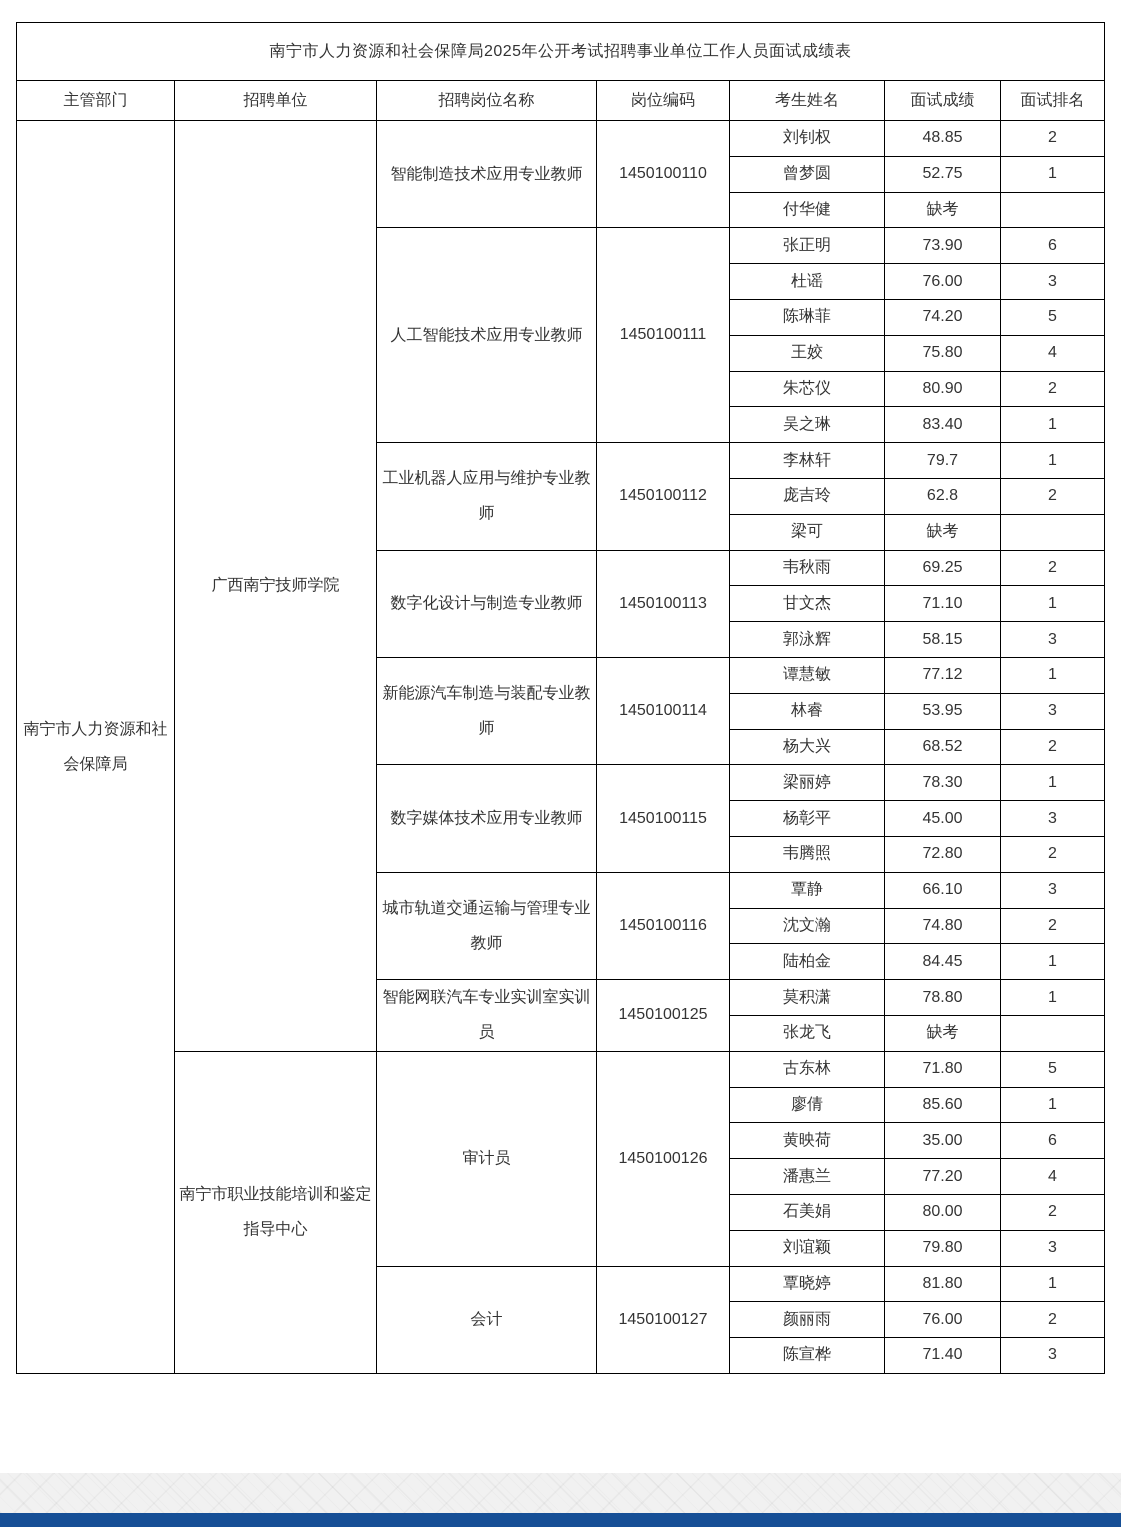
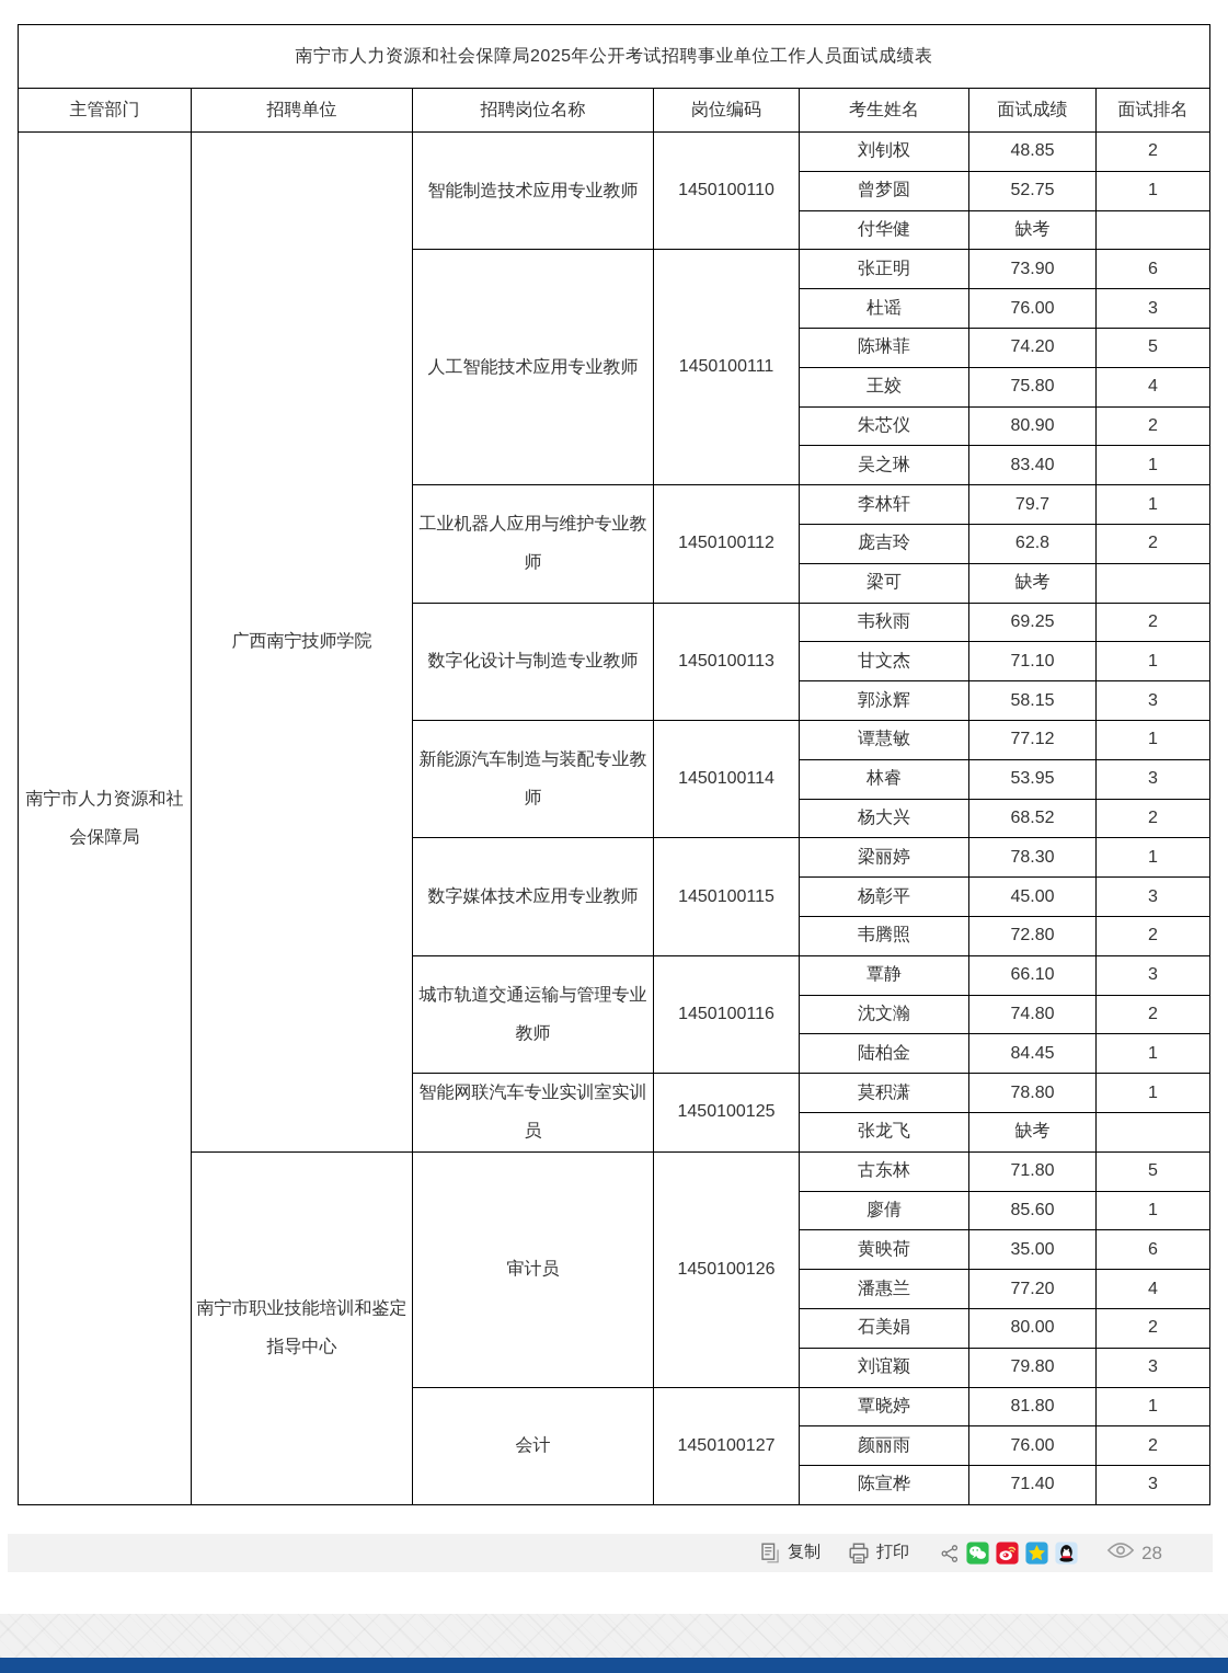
  南宁市人力资源和社会保障局2025年公开考试招聘事业单位工作人员面试成绩表
  主管部门	招聘单位	招聘岗位名称	岗位编码	考生姓名	面试成绩	面试排名
  南宁市人力资源和社会保障局	广西南宁技师学院	智能制造技术应用专业教师	1450100110	刘钊权	48.85	2
  曾梦圆	52.75	1
  付华健	缺考
  人工智能技术应用专业教师	1450100111	张正明	73.90	6
  杜谣	76.00	3
  陈琳菲	74.20	5
  王姣	75.80	4
  朱芯仪	80.90	2
  吴之琳	83.40	1
  工业机器人应用与维护专业教师	1450100112	李林轩	79.7	1
  庞吉玲	62.8	2
  梁可	缺考
  数字化设计与制造专业教师	1450100113	韦秋雨	69.25	2
  甘文杰	71.10	1
  郭泳辉	58.15	3
  新能源汽车制造与装配专业教师	1450100114	谭慧敏	77.12	1
  林睿	53.95	3
  杨大兴	68.52	2
  数字媒体技术应用专业教师	1450100115	梁丽婷	78.30	1
  杨彰平	45.00	3
  韦腾照	72.80	2
  城市轨道交通运输与管理专业教师	1450100116	覃静	66.10	3
  沈文瀚	74.80	2
  陆柏金	84.45	1
  智能网联汽车专业实训室实训员	1450100125	莫积潇	78.80	1
  张龙飞	缺考
  南宁市职业技能培训和鉴定指导中心	审计员	1450100126	古东林	71.80	5
  廖倩	85.60	1
  黄映荷	35.00	6
  潘惠兰	77.20	4
  石美娟	80.00	2
  刘谊颖	79.80	3
  会计	1450100127	覃晓婷	81.80	1
  颜丽雨	76.00	2
  陈宣桦	71.40	3
+ 复制
+ 打印
+ 28
